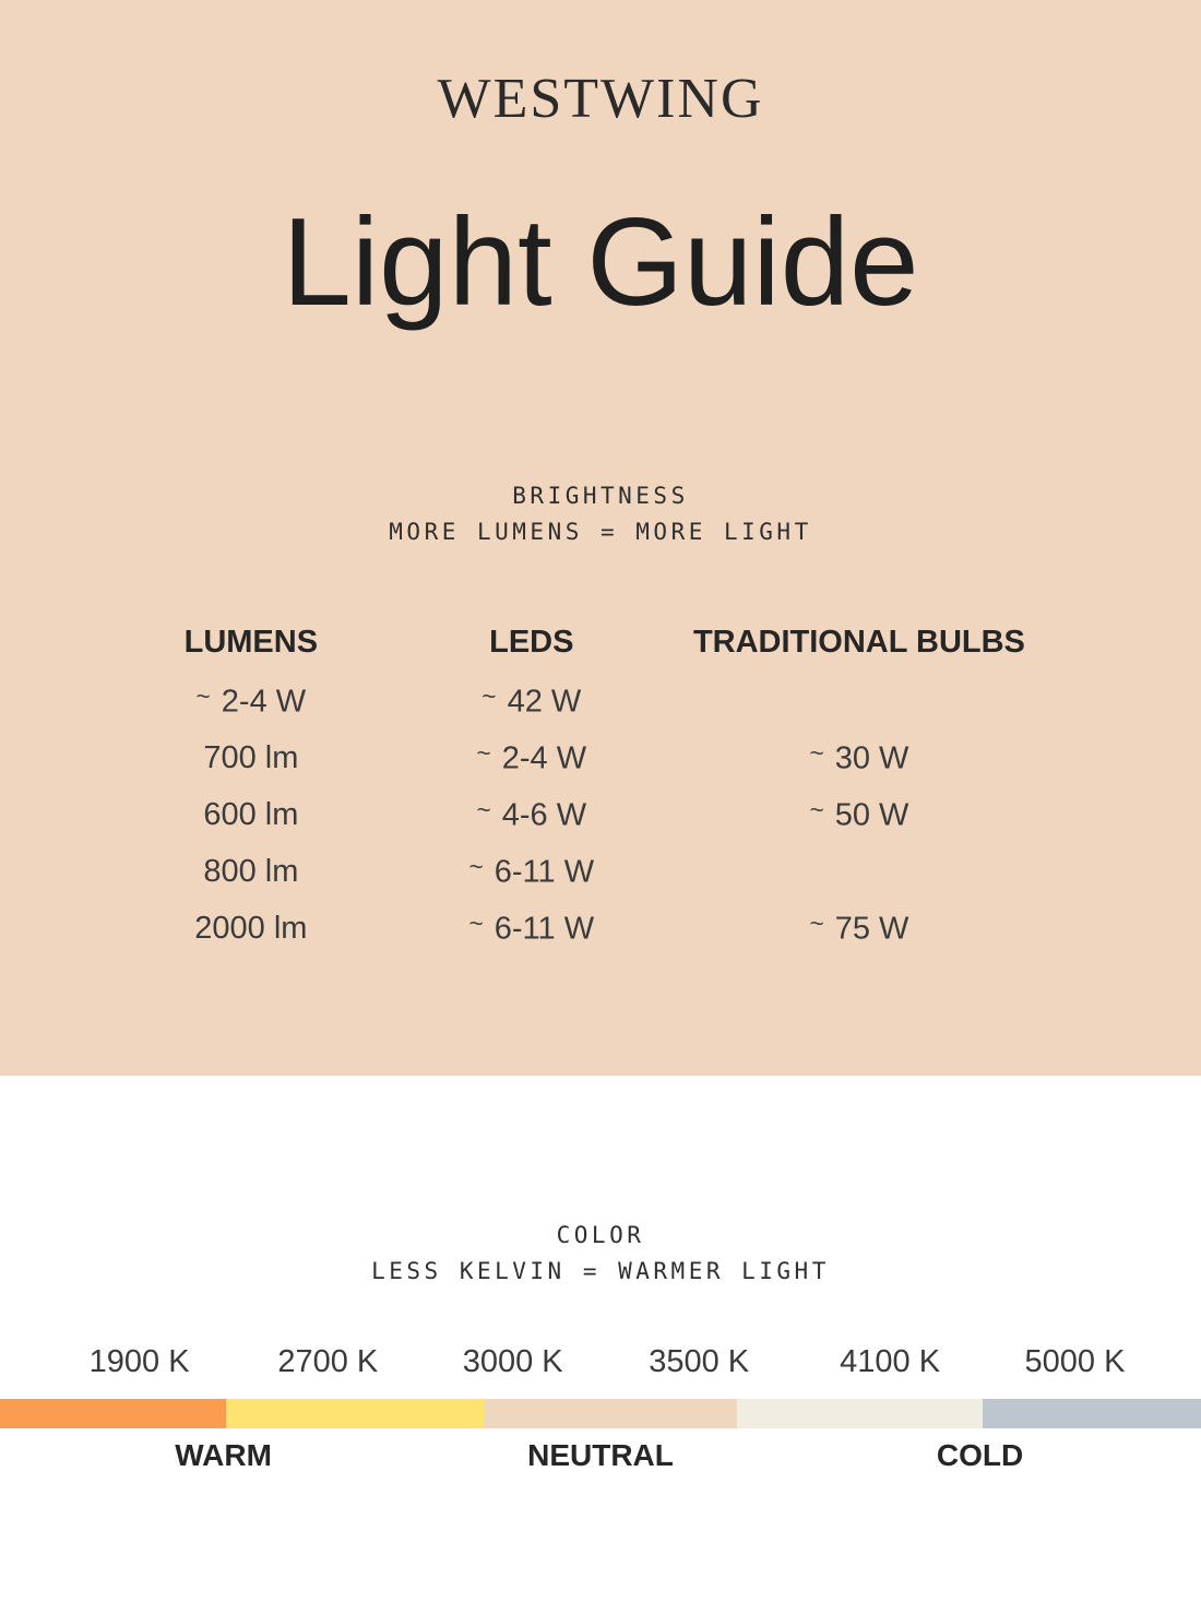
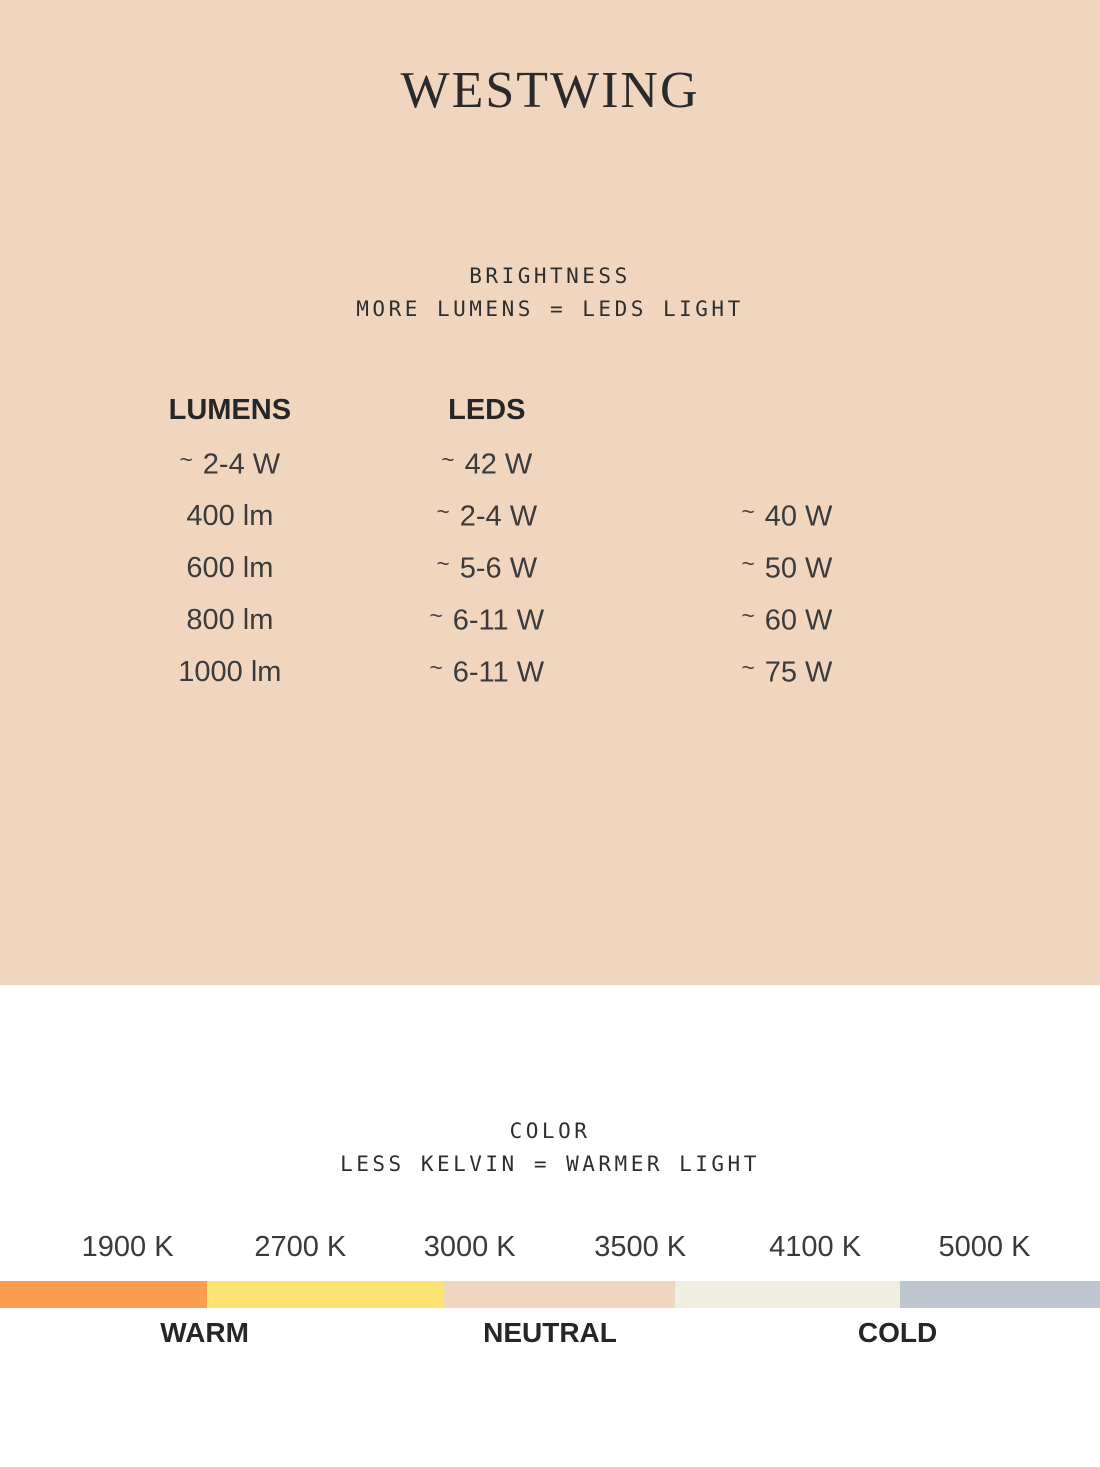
  WESTWING
- Light Guide
  BRIGHTNESS
- MORE LUMENS = MORE LIGHT
+ MORE LUMENS = LEDS LIGHT
  LUMENS
  LEDS
- TRADITIONAL BULBS
  ~ 2-4 W
  ~ 42 W
- 700 lm
+ 400 lm
  ~ 2-4 W
- ~ 30 W
+ ~ 40 W
  600 lm
- ~ 4-6 W
+ ~ 5-6 W
  ~ 50 W
  800 lm
  ~ 6-11 W
+ ~ 60 W
- 2000 lm
+ 1000 lm
  ~ 6-11 W
  ~ 75 W
  COLOR
  LESS KELVIN = WARMER LIGHT
  1900 K
  2700 K
  3000 K
  3500 K
  4100 K
  5000 K
  WARM
  NEUTRAL
  COLD
